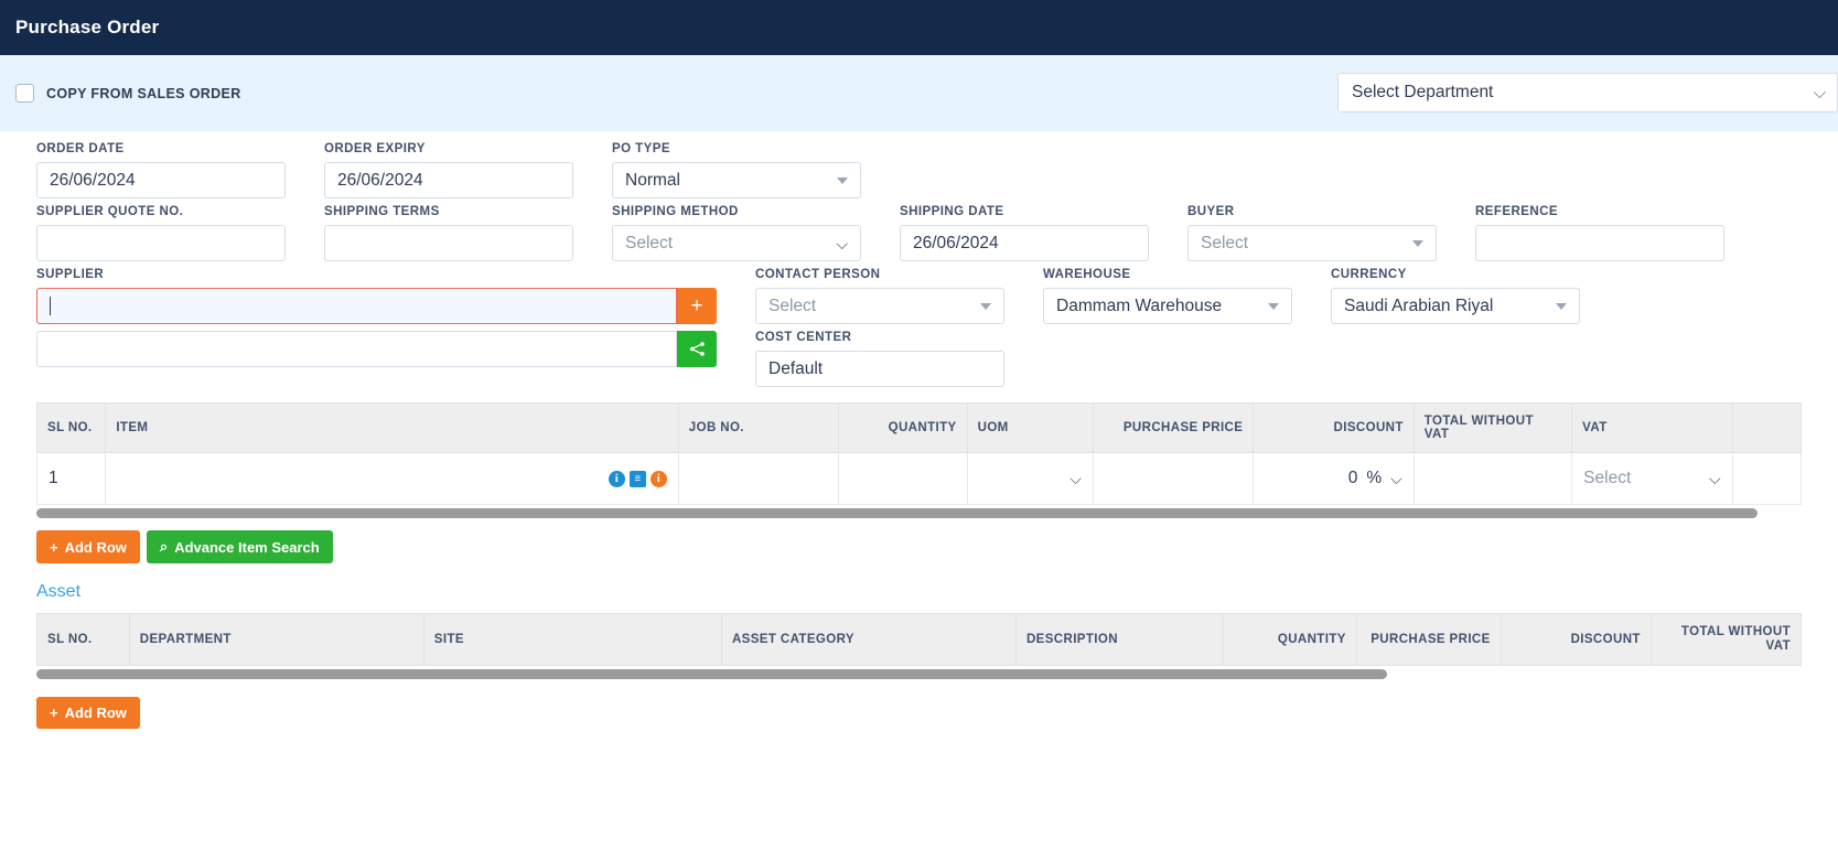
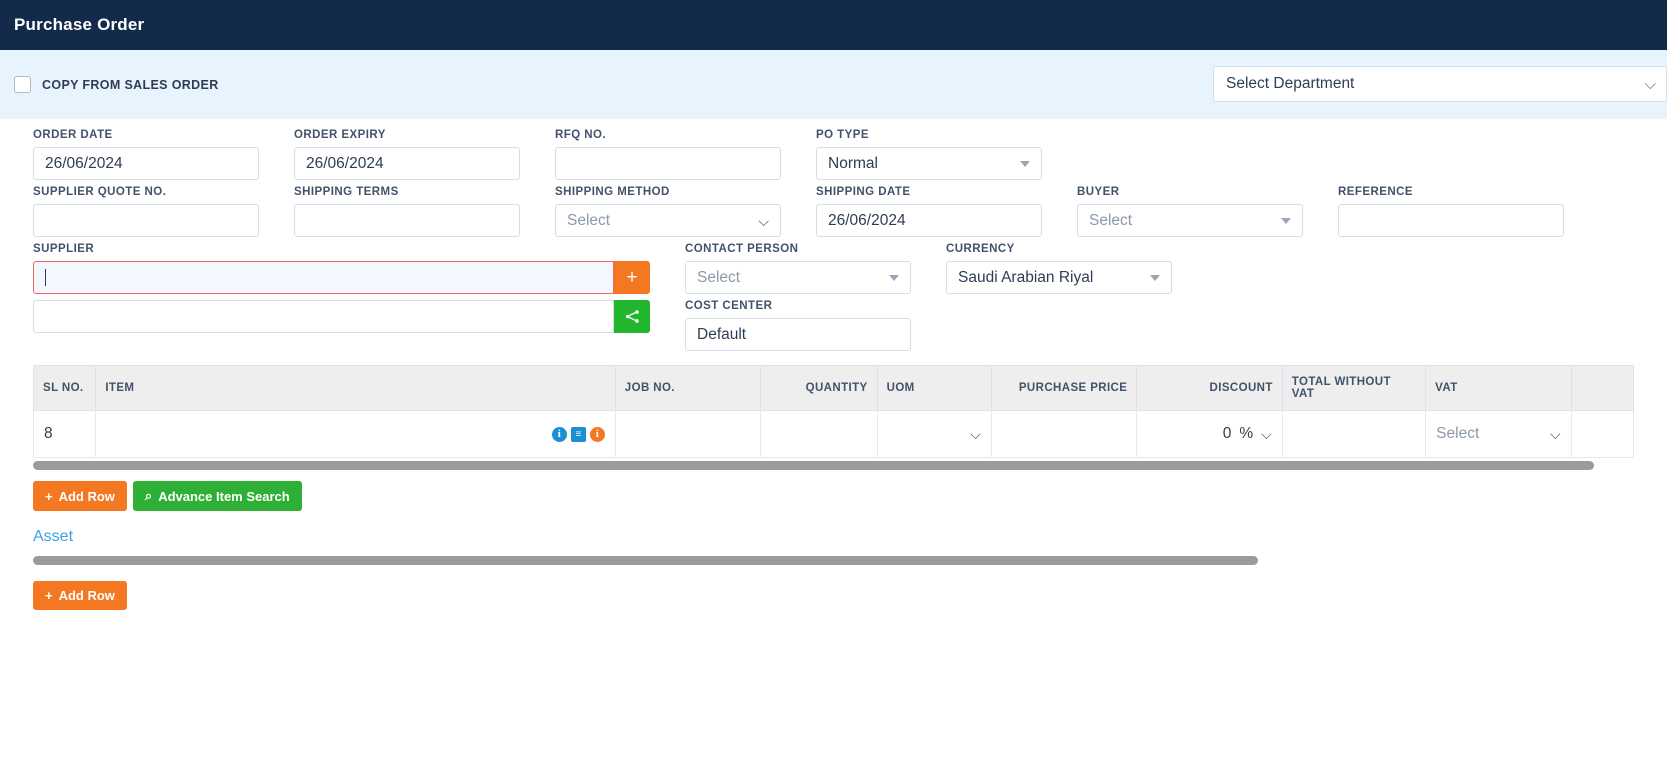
  Purchase Order
  COPY FROM SALES ORDER
  Select Department
  ⌵
  ORDER DATE
  26/06/2024
  ORDER EXPIRY
  26/06/2024
+ RFQ NO.
  PO TYPE
  Normal
  SUPPLIER QUOTE NO.
  SHIPPING TERMS
  SHIPPING METHOD
  Select
  ⌵
  SHIPPING DATE
  26/06/2024
  BUYER
  Select
  REFERENCE
  SUPPLIER
  +
  CONTACT PERSON
  Select
- WAREHOUSE
- Dammam Warehouse
  CURRENCY
  Saudi Arabian Riyal
  COST CENTER
  Default
  SL NO.	ITEM	JOB NO.	QUANTITY	UOM	PURCHASE PRICE	DISCOUNT	TOTAL WITHOUT VAT	VAT
- 1	i ≡ i			⌵		0 % ⌵		Select ⌵
+ 8	i ≡ i			⌵		0 % ⌵		Select ⌵
  +
  Add Row
  ⌕
  Advance Item Search
  Asset
- SL NO.	DEPARTMENT	SITE	ASSET CATEGORY	DESCRIPTION	QUANTITY	PURCHASE PRICE	DISCOUNT	TOTAL WITHOUT VAT
  +
  Add Row
